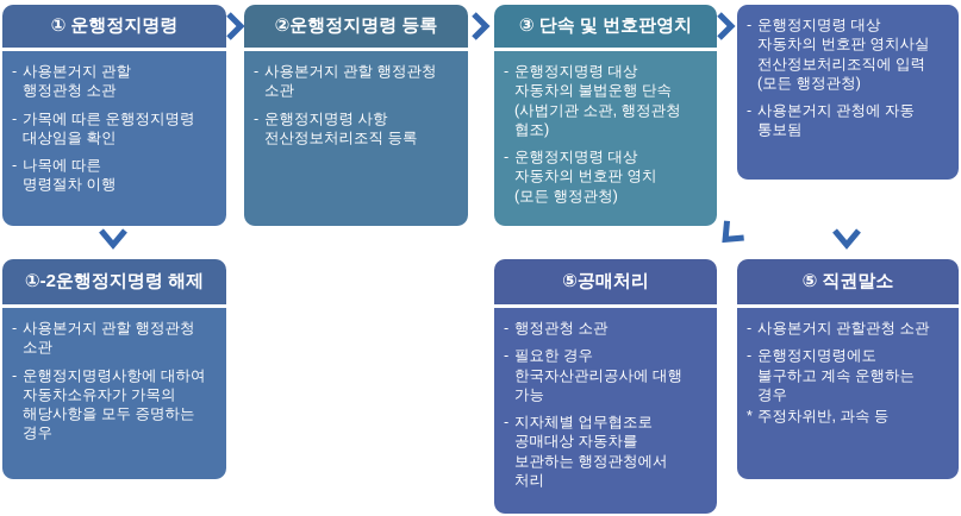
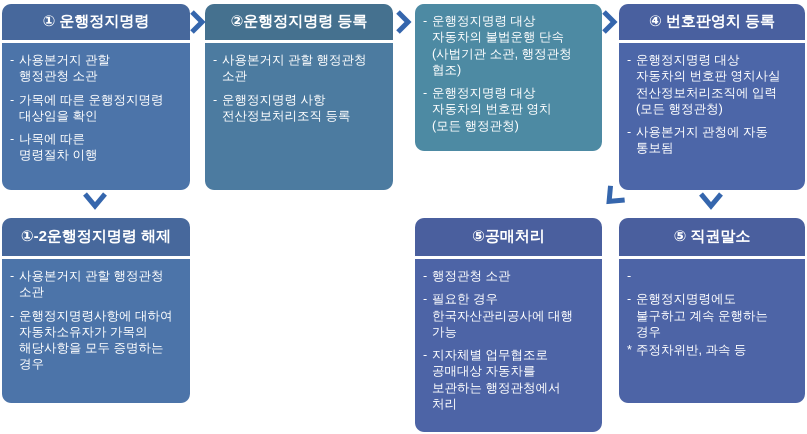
  ① 운행정지명령
  -
  사용본거지 관할
  행정관청 소관
  -
  가목에 따른 운행정지명령
  대상임을 확인
  -
  나목에 따른
  명령절차 이행
  ②운행정지명령 등록
  -
  사용본거지 관할 행정관청
  소관
  -
  운행정지명령 사항
  전산정보처리조직 등록
- ③ 단속 및 번호판영치
  -
  운행정지명령 대상
  자동차의 불법운행 단속
  (사법기관 소관, 행정관청
  협조)
  -
  운행정지명령 대상
  자동차의 번호판 영치
  (모든 행정관청)
+ ④ 번호판영치 등록
  -
  운행정지명령 대상
  자동차의 번호판 영치사실
  전산정보처리조직에 입력
  (모든 행정관청)
  -
  사용본거지 관청에 자동
  통보됨
  ①-2운행정지명령 해제
  -
  사용본거지 관할 행정관청
  소관
  -
  운행정지명령사항에 대하여
  자동차소유자가 가목의
  해당사항을 모두 증명하는
  경우
  ⑤공매처리
  -
  행정관청 소관
  -
  필요한 경우
  한국자산관리공사에 대행
  가능
  -
  지자체별 업무협조로
  공매대상 자동차를
  보관하는 행정관청에서
  처리
  ⑤ 직권말소
  -
- 사용본거지 관할관청 소관
  -
  운행정지명령에도
  불구하고 계속 운행하는
  경우
  *
  주정차위반, 과속 등
